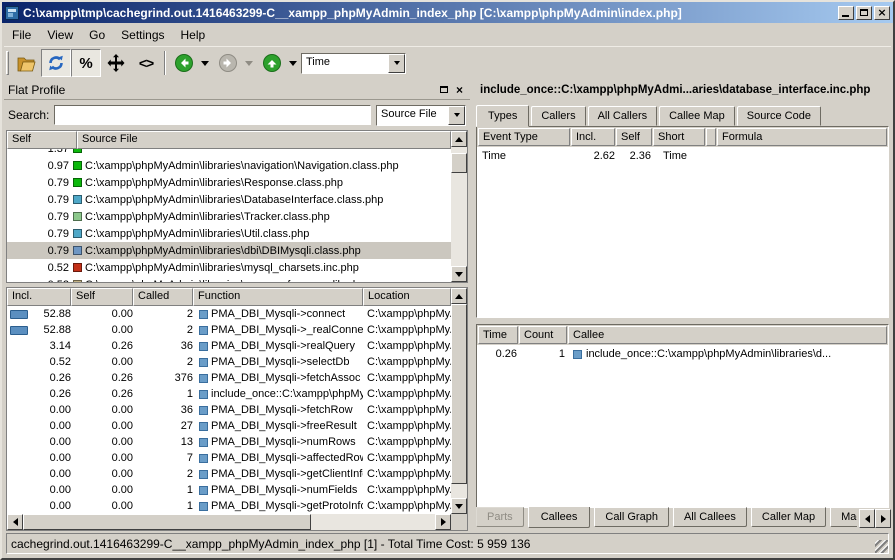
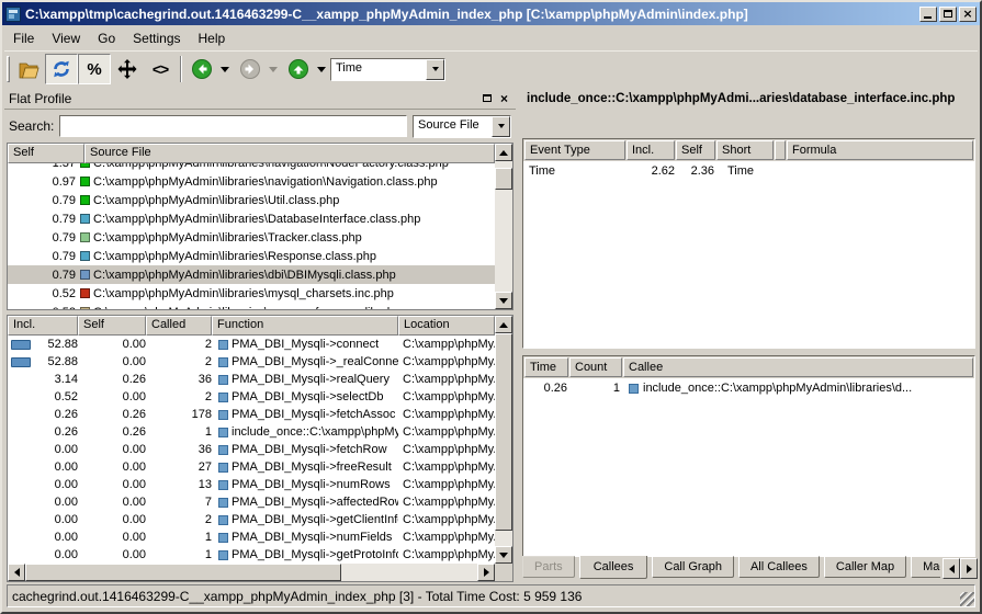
  C:\xampp\tmp\cachegrind.out.1416463299-C__xampp_phpMyAdmin_index_php [C:\xampp\phpMyAdmin\index.php]
  ×
  File
  View
  Go
  Settings
  Help
  %
  <>
  Time
  Flat Profile
  ×
  Search:
  Source File
  Self
  Source File
  1.37
+ C:\xampp\phpMyAdmin\libraries\navigation\NodeFactory.class.php
  0.97
  C:\xampp\phpMyAdmin\libraries\navigation\Navigation.class.php
  0.79
- C:\xampp\phpMyAdmin\libraries\Response.class.php
+ C:\xampp\phpMyAdmin\libraries\Util.class.php
  0.79
  C:\xampp\phpMyAdmin\libraries\DatabaseInterface.class.php
  0.79
  C:\xampp\phpMyAdmin\libraries\Tracker.class.php
  0.79
- C:\xampp\phpMyAdmin\libraries\Util.class.php
+ C:\xampp\phpMyAdmin\libraries\Response.class.php
  0.79
  C:\xampp\phpMyAdmin\libraries\dbi\DBIMysqli.class.php
  0.52
  C:\xampp\phpMyAdmin\libraries\mysql_charsets.inc.php
  Incl.
  Self
  Called
  Function
  Location
  52.88
  0.00
  2
  PMA_DBI_Mysqli->connect
  C:\xampp\phpMy
  52.88
  0.00
  2
  PMA_DBI_Mysqli->_realConne
  C:\xampp\phpMy
  3.14
  0.26
  36
  PMA_DBI_Mysqli->realQuery
  C:\xampp\phpMy
  0.52
  0.00
  2
  PMA_DBI_Mysqli->selectDb
  C:\xampp\phpMy
  0.26
  0.26
- 376
+ 178
  PMA_DBI_Mysqli->fetchAssoc
  C:\xampp\phpMy
  0.26
  0.26
  1
  include_once::C:\xampp\phpMy
  C:\xampp\phpMy
  0.00
  0.00
  36
  PMA_DBI_Mysqli->fetchRow
  C:\xampp\phpMy
  0.00
  0.00
  27
  PMA_DBI_Mysqli->freeResult
  C:\xampp\phpMy
  0.00
  0.00
  13
  PMA_DBI_Mysqli->numRows
  C:\xampp\phpMy
  0.00
  0.00
  7
  PMA_DBI_Mysqli->affectedRo
  C:\xampp\phpMy
  0.00
  0.00
  2
  PMA_DBI_Mysqli->getClientInf
  C:\xampp\phpMy
  0.00
  0.00
  1
  PMA_DBI_Mysqli->numFields
  C:\xampp\phpMy
  0.00
  0.00
  1
  PMA_DBI_Mysqli->getProtoInf
  C:\xampp\phpMy
  include_once::C:\xampp\phpMyAdmi...aries\database_interface.inc.php
- Types
- Callers
- All Callers
- Callee Map
- Source Code
  Event Type
  Incl.
  Self
  Short
  Formula
  Time
  2.62
  2.36
  Time
  Time
  Count
  Callee
  0.26
  1
  include_once::C:\xampp\phpMyAdmin\libraries\d...
  Parts
  Callees
  Call Graph
  All Callees
  Caller Map
- cachegrind.out.1416463299-C__xampp_phpMyAdmin_index_php [1] - Total Time Cost: 5 959 136
+ cachegrind.out.1416463299-C__xampp_phpMyAdmin_index_php [3] - Total Time Cost: 5 959 136
